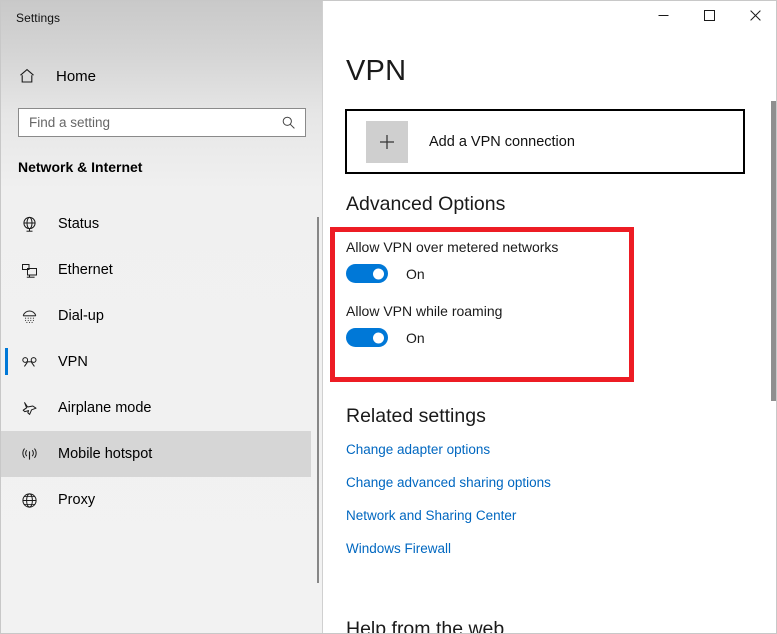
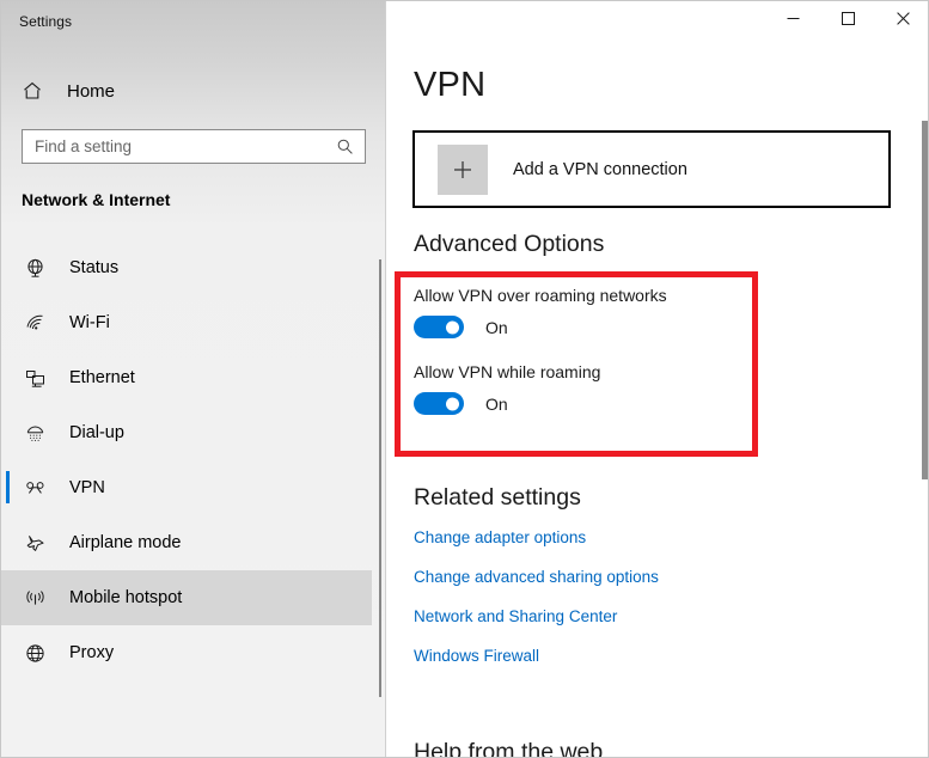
  Settings
  Home
  Find a setting
  Network & Internet
  Status
+ Wi-Fi
  Ethernet
  Dial-up
  VPN
  Airplane mode
  Mobile hotspot
  Proxy
  VPN
  Add a VPN connection
  Advanced Options
- Allow VPN over metered networks
+ Allow VPN over roaming networks
  On
  Allow VPN while roaming
  On
  Related settings
  Change adapter options
  Change advanced sharing options
  Network and Sharing Center
  Windows Firewall
  Help from the web
